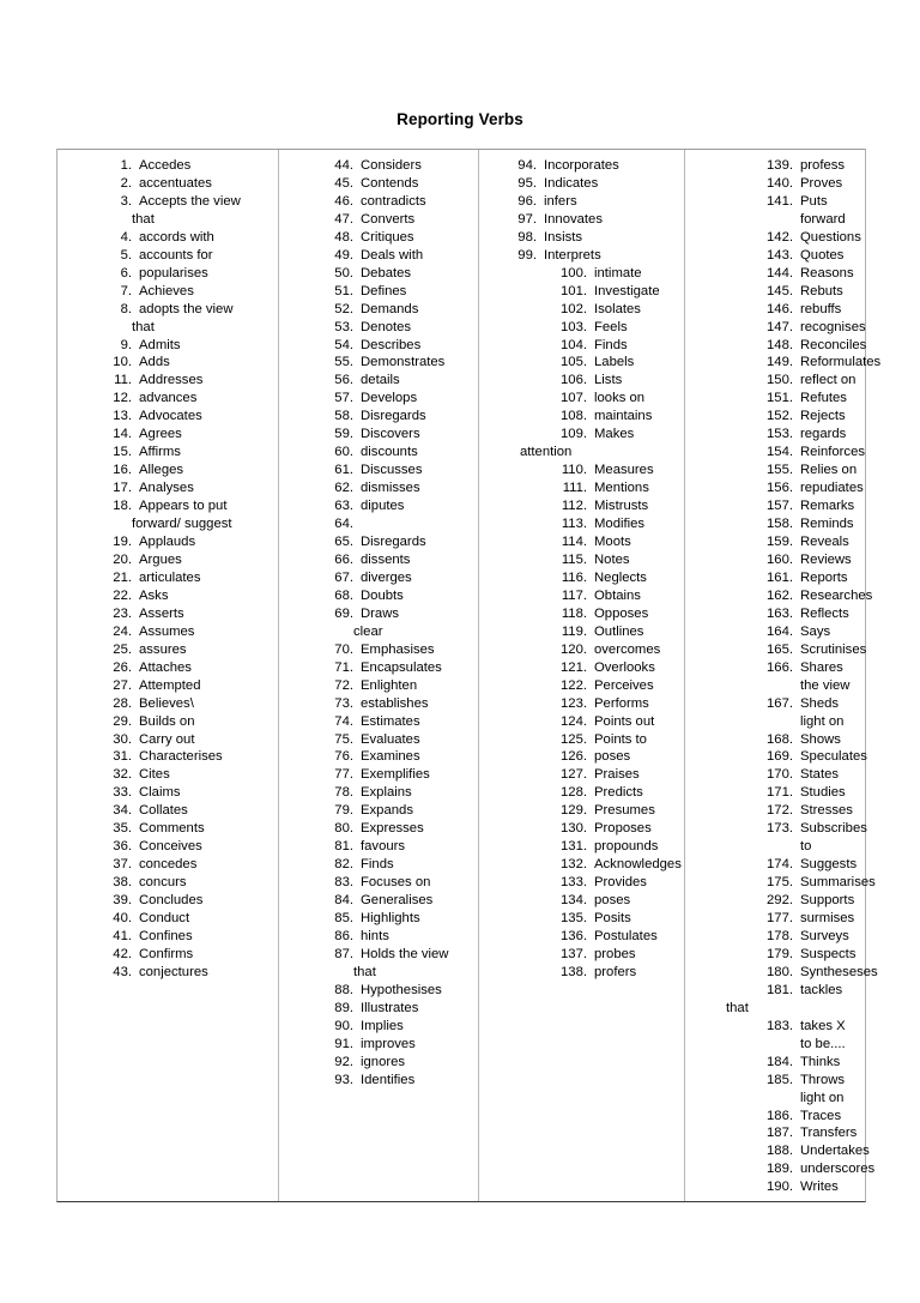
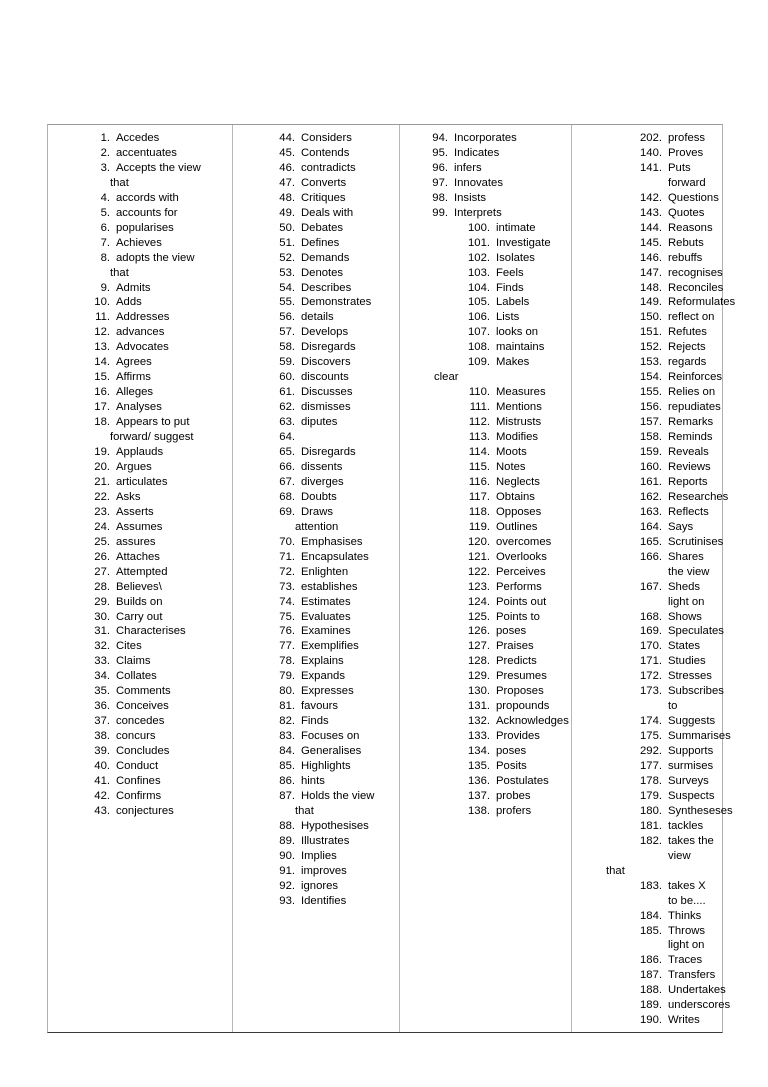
- Reporting Verbs
  1.
  Accedes
  2.
  accentuates
  3.
  Accepts the view
  that
  4.
  accords with
  5.
  accounts for
  6.
  popularises
  7.
  Achieves
  8.
  adopts the view
  that
  9.
  Admits
  10.
  Adds
  11.
  Addresses
  12.
  advances
  13.
  Advocates
  14.
  Agrees
  15.
  Affirms
  16.
  Alleges
  17.
  Analyses
  18.
  Appears to put
  forward/ suggest
  19.
  Applauds
  20.
  Argues
  21.
  articulates
  22.
  Asks
  23.
  Asserts
  24.
  Assumes
  25.
  assures
  26.
  Attaches
  27.
  Attempted
  28.
  Believes\
  29.
  Builds on
  30.
  Carry out
  31.
  Characterises
  32.
  Cites
  33.
  Claims
  34.
  Collates
  35.
  Comments
  36.
  Conceives
  37.
  concedes
  38.
  concurs
  39.
  Concludes
  40.
  Conduct
  41.
  Confines
  42.
  Confirms
  43.
  conjectures
  44.
  Considers
  45.
  Contends
  46.
  contradicts
  47.
  Converts
  48.
  Critiques
  49.
  Deals with
  50.
  Debates
  51.
  Defines
  52.
  Demands
  53.
  Denotes
  54.
  Describes
  55.
  Demonstrates
  56.
  details
  57.
  Develops
  58.
  Disregards
  59.
  Discovers
  60.
  discounts
  61.
  Discusses
  62.
  dismisses
  63.
  diputes
  64.
  65.
  Disregards
  66.
  dissents
  67.
  diverges
  68.
  Doubts
  69.
  Draws
- clear
+ attention
  70.
  Emphasises
  71.
  Encapsulates
  72.
  Enlighten
  73.
  establishes
  74.
  Estimates
  75.
  Evaluates
  76.
  Examines
  77.
  Exemplifies
  78.
  Explains
  79.
  Expands
  80.
  Expresses
  81.
  favours
  82.
  Finds
  83.
  Focuses on
  84.
  Generalises
  85.
  Highlights
  86.
  hints
  87.
  Holds the view
  that
  88.
  Hypothesises
  89.
  Illustrates
  90.
  Implies
  91.
  improves
  92.
  ignores
  93.
  Identifies
  94.
  Incorporates
  95.
  Indicates
  96.
  infers
  97.
  Innovates
  98.
  Insists
  99.
  Interprets
  100.
  intimate
  101.
  Investigate
  102.
  Isolates
  103.
  Feels
  104.
  Finds
  105.
  Labels
  106.
  Lists
  107.
  looks on
  108.
  maintains
  109.
  Makes
- attention
+ clear
  110.
  Measures
  111.
  Mentions
  112.
  Mistrusts
  113.
  Modifies
  114.
  Moots
  115.
  Notes
  116.
  Neglects
  117.
  Obtains
  118.
  Opposes
  119.
  Outlines
  120.
  overcomes
  121.
  Overlooks
  122.
  Perceives
  123.
  Performs
  124.
  Points out
  125.
  Points to
  126.
  poses
  127.
  Praises
  128.
  Predicts
  129.
  Presumes
  130.
  Proposes
  131.
  propounds
  132.
  Acknowledges
  133.
  Provides
  134.
  poses
  135.
  Posits
  136.
  Postulates
  137.
  probes
  138.
  profers
- 139.
+ 202.
  profess
  140.
  Proves
  141.
  Puts forward
  142.
  Questions
  143.
  Quotes
  144.
  Reasons
  145.
  Rebuts
  146.
  rebuffs
  147.
  recognises
  148.
  Reconciles
  149.
  Reformulates
  150.
  reflect on
  151.
  Refutes
  152.
  Rejects
  153.
  regards
  154.
  Reinforces
  155.
  Relies on
  156.
  repudiates
  157.
  Remarks
  158.
  Reminds
  159.
  Reveals
  160.
  Reviews
  161.
  Reports
  162.
  Researches
  163.
  Reflects
  164.
  Says
  165.
  Scrutinises
  166.
  Shares the view
  167.
  Sheds light on
  168.
  Shows
  169.
  Speculates
  170.
  States
  171.
  Studies
  172.
  Stresses
  173.
  Subscribes to
  174.
  Suggests
  175.
  Summarises
  292.
  Supports
  177.
  surmises
  178.
  Surveys
  179.
  Suspects
  180.
  Syntheseses
  181.
  tackles
+ 182.
+ takes the view
  that
  183.
  takes X to be....
  184.
  Thinks
  185.
  Throws light on
  186.
  Traces
  187.
  Transfers
  188.
  Undertakes
  189.
  underscores
  190.
  Writes
